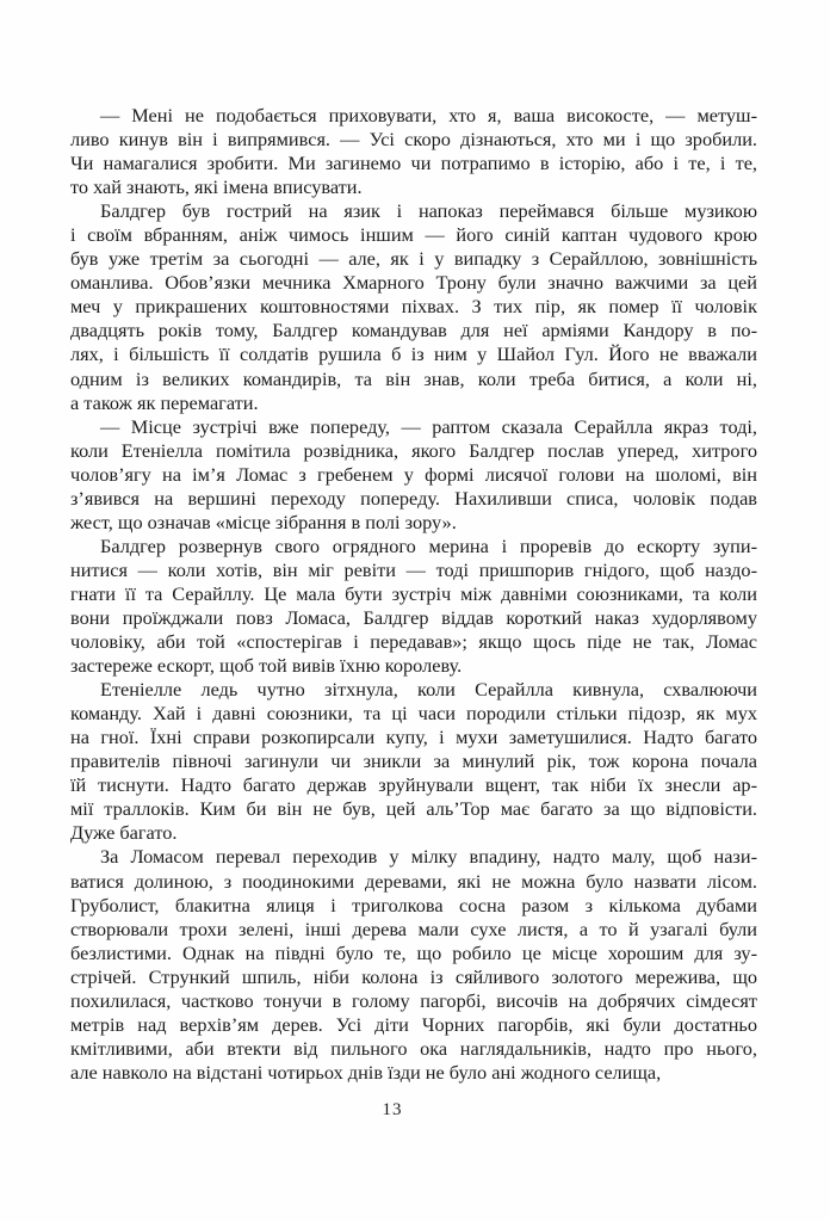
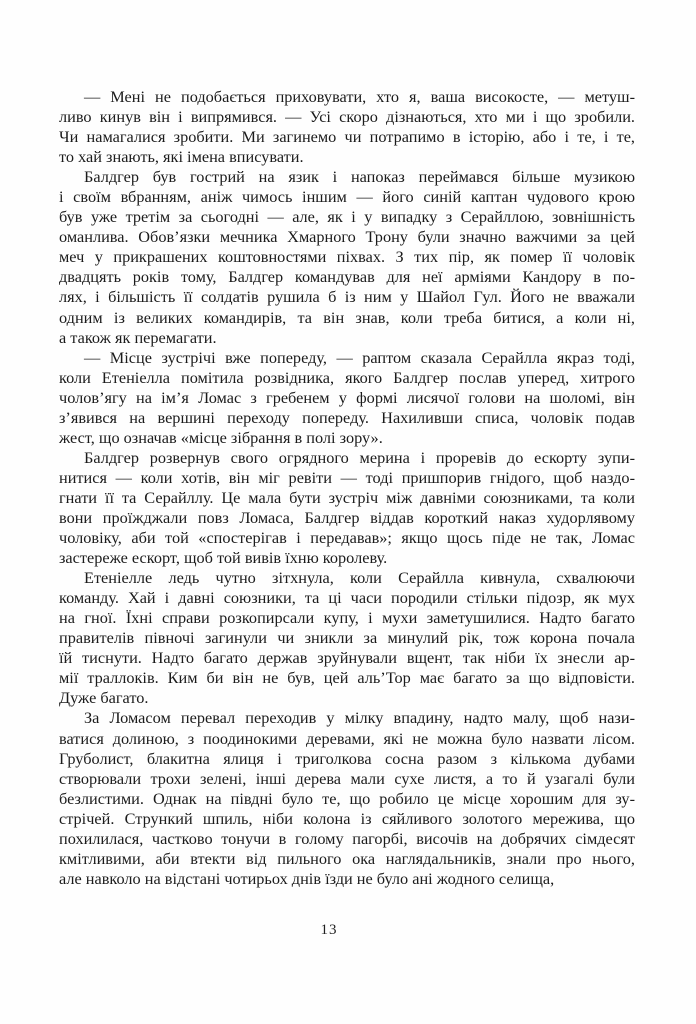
  — Мені не подобається приховувати, хто я, ваша високосте, — метуш-
  ливо кинув він і випрямився. — Усі скоро дізнаються, хто ми і що зробили.
  Чи намагалися зробити. Ми загинемо чи потрапимо в історію, або і те, і те,
  то хай знають, які імена вписувати.
  Балдгер був гострий на язик і напоказ переймався більше музикою
  і своїм вбранням, аніж чимось іншим — його синій каптан чудового крою
  був уже третім за сьогодні — але, як і у випадку з Серайллою, зовнішність
  оманлива. Обов’язки мечника Хмарного Трону були значно важчими за цей
  меч у прикрашених коштовностями піхвах. З тих пір, як помер її чоловік
  двадцять років тому, Балдгер командував для неї арміями Кандору в по-
  лях, і більшість її солдатів рушила б із ним у Шайол Гул. Його не вважали
  одним із великих командирів, та він знав, коли треба битися, а коли ні,
  а також як перемагати.
  — Місце зустрічі вже попереду, — раптом сказала Серайлла якраз тоді,
  коли Етеніелла помітила розвідника, якого Балдгер послав уперед, хитрого
  чолов’ягу на ім’я Ломас з гребенем у формі лисячої голови на шоломі, він
  з’явився на вершині переходу попереду. Нахиливши списа, чоловік подав
  жест, що означав «місце зібрання в полі зору».
  Балдгер розвернув свого огрядного мерина і проревів до ескорту зупи-
  нитися — коли хотів, він міг ревіти — тоді пришпорив гнідого, щоб наздо-
  гнати її та Серайллу. Це мала бути зустріч між давніми союзниками, та коли
  вони проїжджали повз Ломаса, Балдгер віддав короткий наказ худорлявому
  чоловіку, аби той «спостерігав і передавав»; якщо щось піде не так, Ломас
  застереже ескорт, щоб той вивів їхню королеву.
  Етеніелле ледь чутно зітхнула, коли Серайлла кивнула, схвалюючи
  команду. Хай і давні союзники, та ці часи породили стільки підозр, як мух
  на гної. Їхні справи розкопирсали купу, і мухи заметушилися. Надто багато
  правителів півночі загинули чи зникли за минулий рік, тож корона почала
  їй тиснути. Надто багато держав зруйнували вщент, так ніби їх знесли ар-
  мії траллоків. Ким би він не був, цей аль’Тор має багато за що відповісти.
  Дуже багато.
  За Ломасом перевал переходив у мілку впадину, надто малу, щоб нази-
  ватися долиною, з поодинокими деревами, які не можна було назвати лісом.
  Груболист, блакитна ялиця і триголкова сосна разом з кількома дубами
  створювали трохи зелені, інші дерева мали сухе листя, а то й узагалі були
  безлистими. Однак на півдні було те, що робило це місце хорошим для зу-
  стрічей. Стрункий шпиль, ніби колона із сяйливого золотого мережива, що
  похилилася, частково тонучи в голому пагорбі, височів на добрячих сімдесят
- метрів над верхів’ям дерев. Усі діти Чорних пагорбів, які були достатньо
- кмітливими, аби втекти від пильного ока наглядальників, надто про нього,
+ кмітливими, аби втекти від пильного ока наглядальників, знали про нього,
  але навколо на відстані чотирьох днів їзди не було ані жодного селища,
  13
